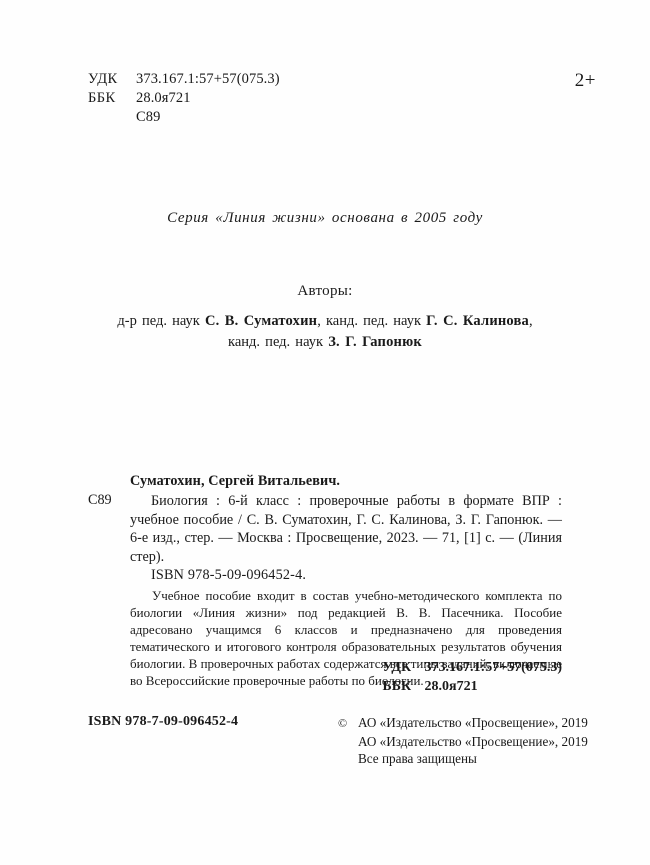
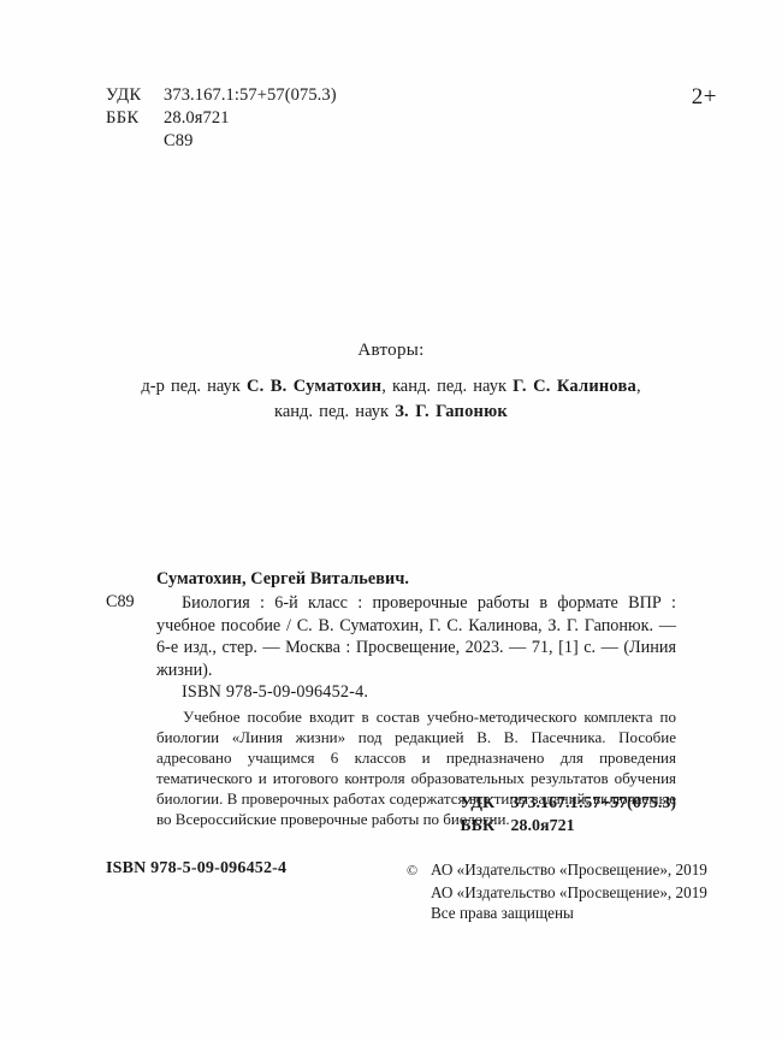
  УДК 373.167.1:57+57(075.3)
  ББК 28.0я721
  С89
  2+
- Серия «Линия жизни» основана в 2005 году
  Авторы:
  д-р пед. наук С. В. Суматохин, канд. пед. наук Г. С. Калинова,
  канд. пед. наук З. Г. Гапонюк
  Суматохин, Сергей Витальевич.
  С89
- Биология : 6-й класс : проверочные работы в формате ВПР : учебное пособие / С. В. Суматохин, Г. С. Калинова, З. Г. Гапонюк. — 6-е изд., стер. — Москва : Просвещение, 2023. — 71, [1] с. — (Линия стер).
+ Биология : 6-й класс : проверочные работы в формате ВПР : учебное пособие / С. В. Суматохин, Г. С. Калинова, З. Г. Гапонюк. — 6-е изд., стер. — Москва : Просвещение, 2023. — 71, [1] с. — (Линия жизни).
  ISBN 978-5-09-096452-4.
  Учебное пособие входит в состав учебно-методического комплекта по биологии «Линия жизни» под редакцией В. В. Пасечника. Пособие адресовано учащимся 6 классов и предназначено для проведения тематического и итогового контроля образовательных результатов обучения биологии. В проверочных работах содержатся все типы заданий, включаемые во Всероссийские проверочные работы по биологии.
  УДК 373.167.1:57+57(075.3)
  ББК 28.0я721
- ISBN 978-7-09-096452-4
+ ISBN 978-5-09-096452-4
  © АО «Издательство «Просвещение», 2019
  АО «Издательство «Просвещение», 2019
  Все права защищены
